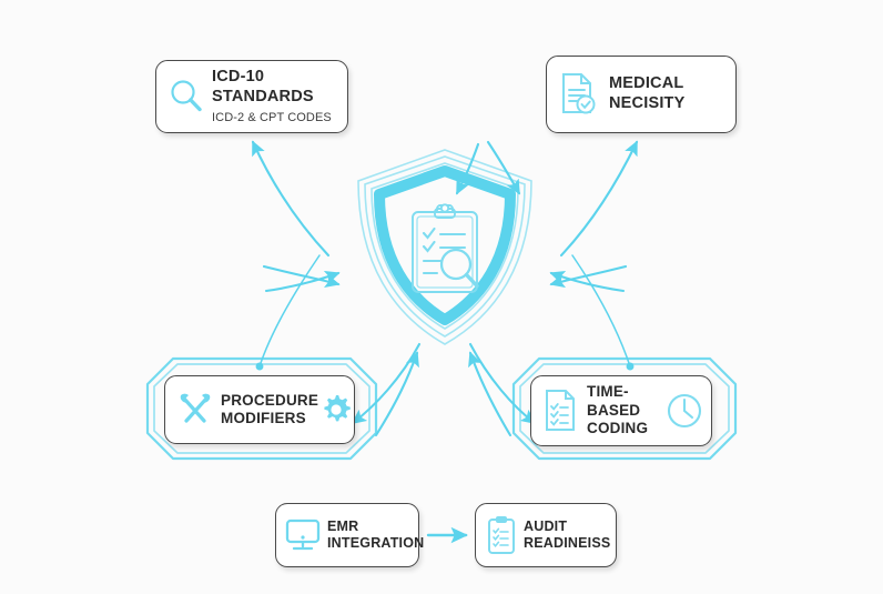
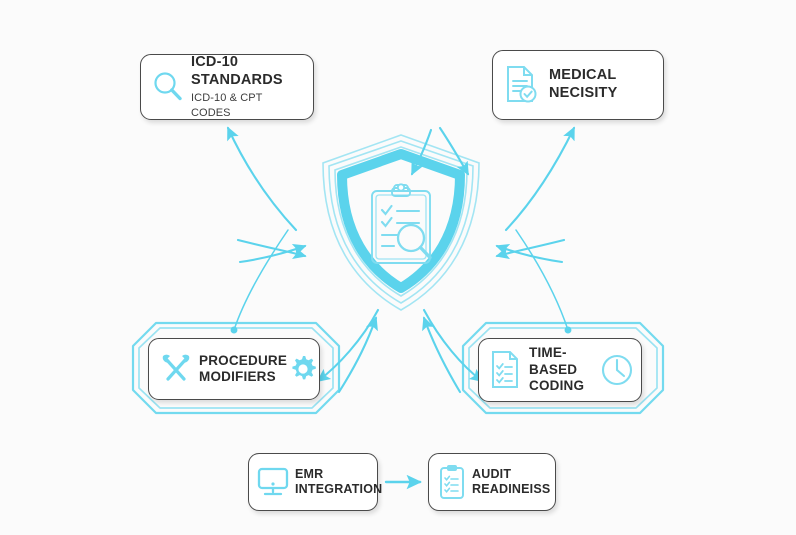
  ICD-10 STANDARDS
- ICD-2 & CPT CODES
+ ICD-10 & CPT CODES
  MEDICAL
  NECISITY
  PROCEDURE
  MODIFIERS
  TIME-BASED
  CODING
  EMR
  INTEGRATION
  AUDIT
  READINEISS
